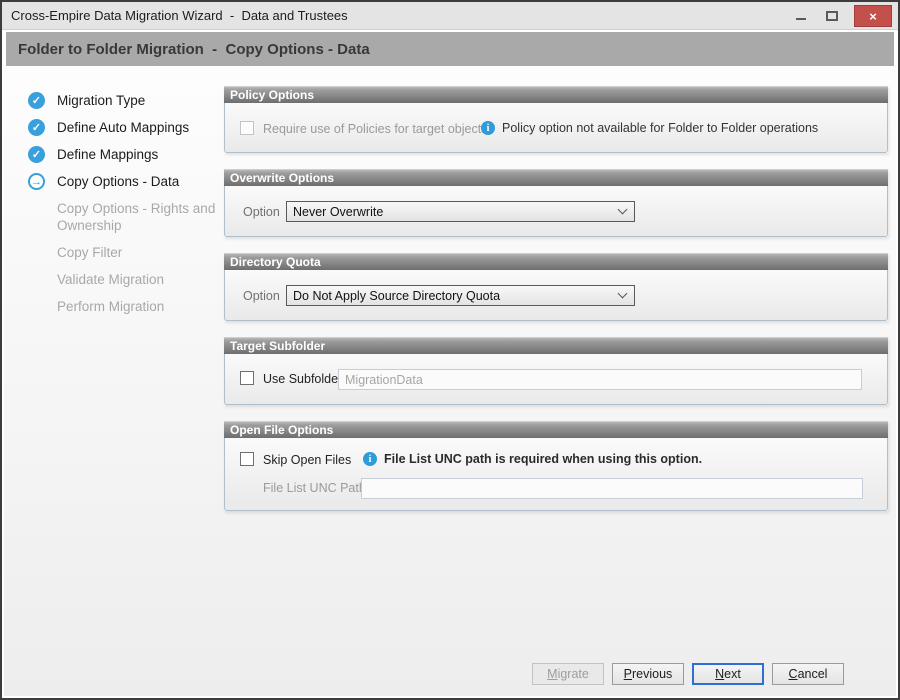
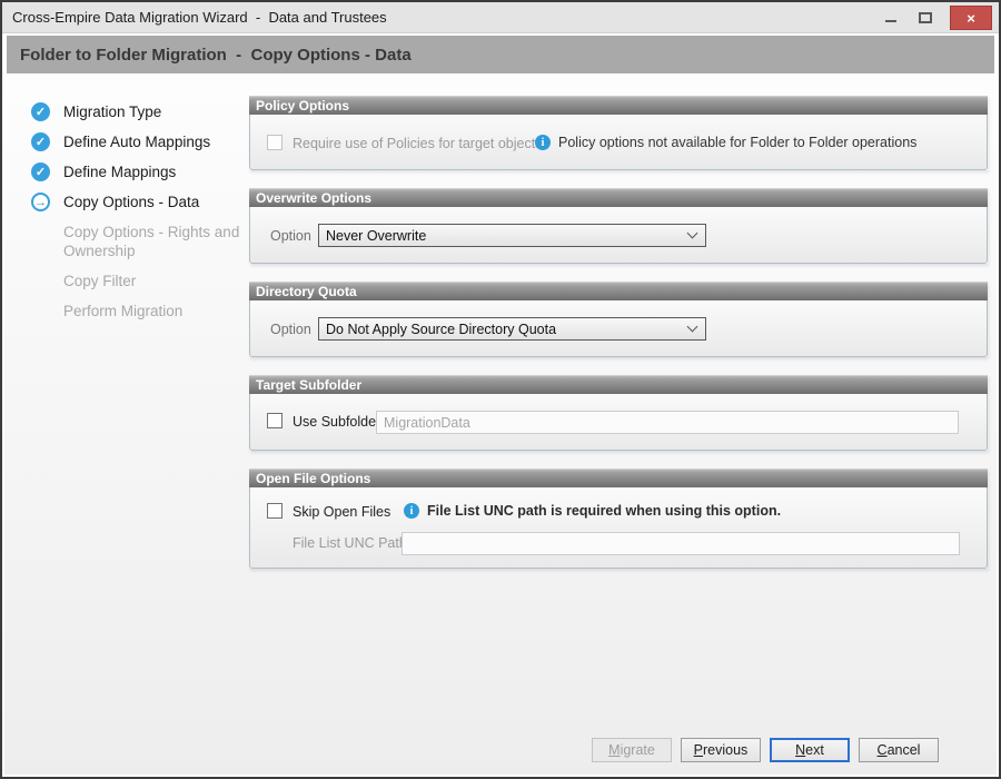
  Cross-Empire Data Migration Wizard - Data and Trustees
  ×
  Folder to Folder Migration - Copy Options - Data
  ✓
  Migration Type
  ✓
  Define Auto Mappings
  ✓
  Define Mappings
  →
  Copy Options - Data
  Copy Options - Rights and Ownership
  Copy Filter
- Validate Migration
  Perform Migration
  Policy Options
  Require use of Policies for target object
  i
- Policy option not available for Folder to Folder operations
+ Policy options not available for Folder to Folder operations
  Overwrite Options
  Option
  Never Overwrite
  Directory Quota
  Option
  Do Not Apply Source Directory Quota
  Target Subfolder
  Use Subfolde
  MigrationData
  Open File Options
  Skip Open Files
  i
  File List UNC path is required when using this option.
  File List UNC Pat
  Migrate
  Previous
  Next
  Cancel
